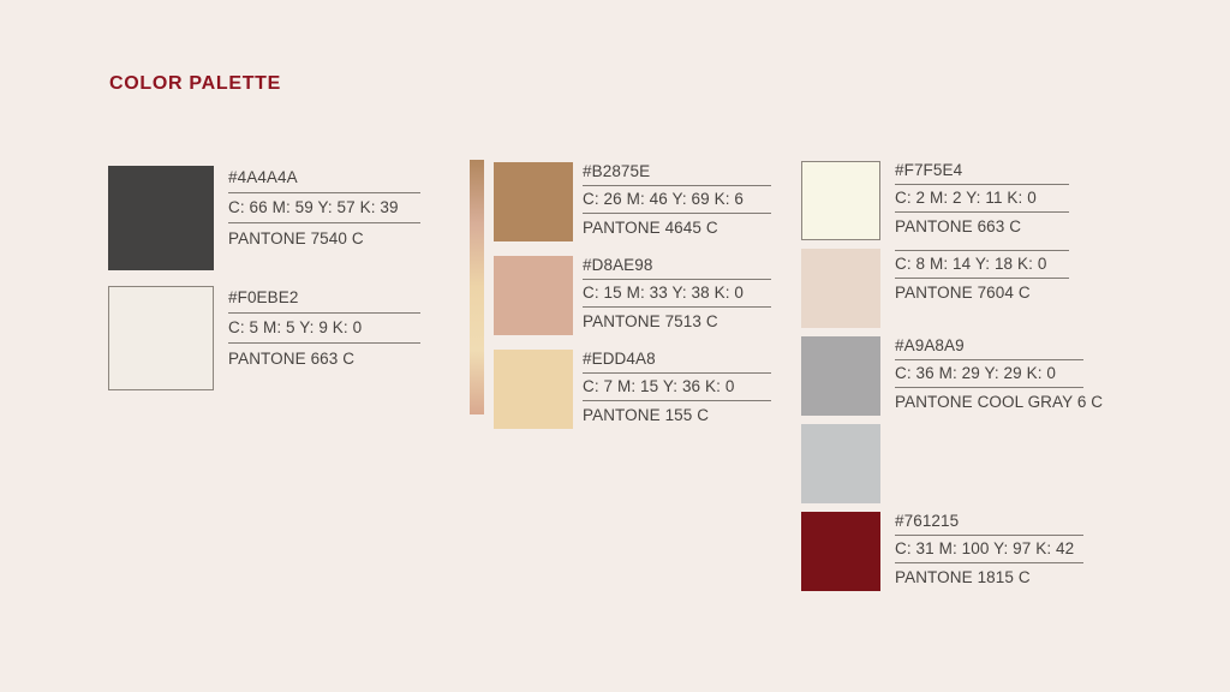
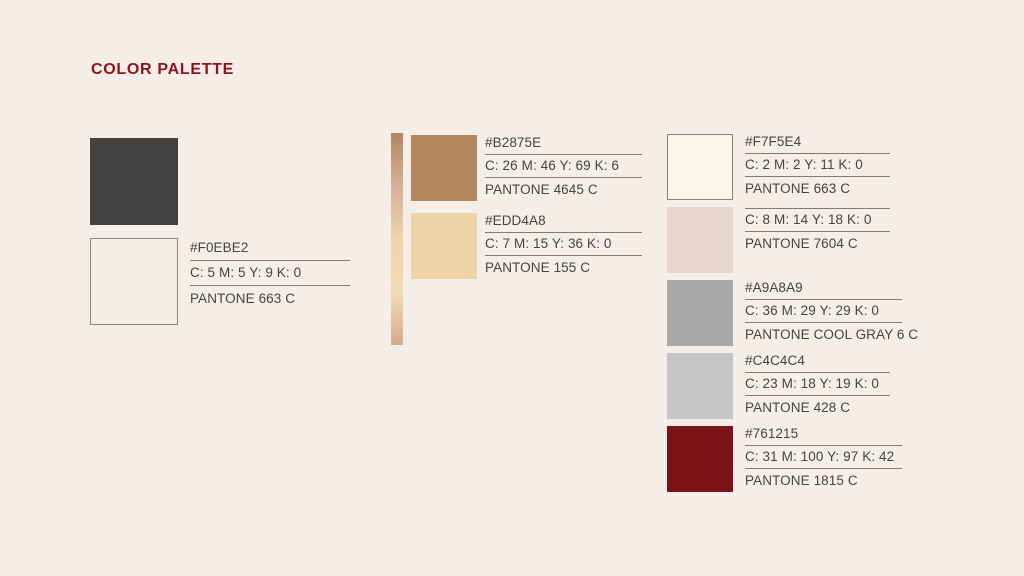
  COLOR PALETTE
- #4A4A4A
- C: 66 M: 59 Y: 57 K: 39
- PANTONE 7540 C
  #F0EBE2
  C: 5 M: 5 Y: 9 K: 0
  PANTONE 663 C
  #B2875E
  C: 26 M: 46 Y: 69 K: 6
  PANTONE 4645 C
- #D8AE98
- C: 15 M: 33 Y: 38 K: 0
- PANTONE 7513 C
  #EDD4A8
  C: 7 M: 15 Y: 36 K: 0
  PANTONE 155 C
  #F7F5E4
  C: 2 M: 2 Y: 11 K: 0
  PANTONE 663 C
  C: 8 M: 14 Y: 18 K: 0
  PANTONE 7604 C
  #A9A8A9
  C: 36 M: 29 Y: 29 K: 0
  PANTONE COOL GRAY 6 C
+ #C4C4C4
+ C: 23 M: 18 Y: 19 K: 0
+ PANTONE 428 C
  #761215
  C: 31 M: 100 Y: 97 K: 42
  PANTONE 1815 C
